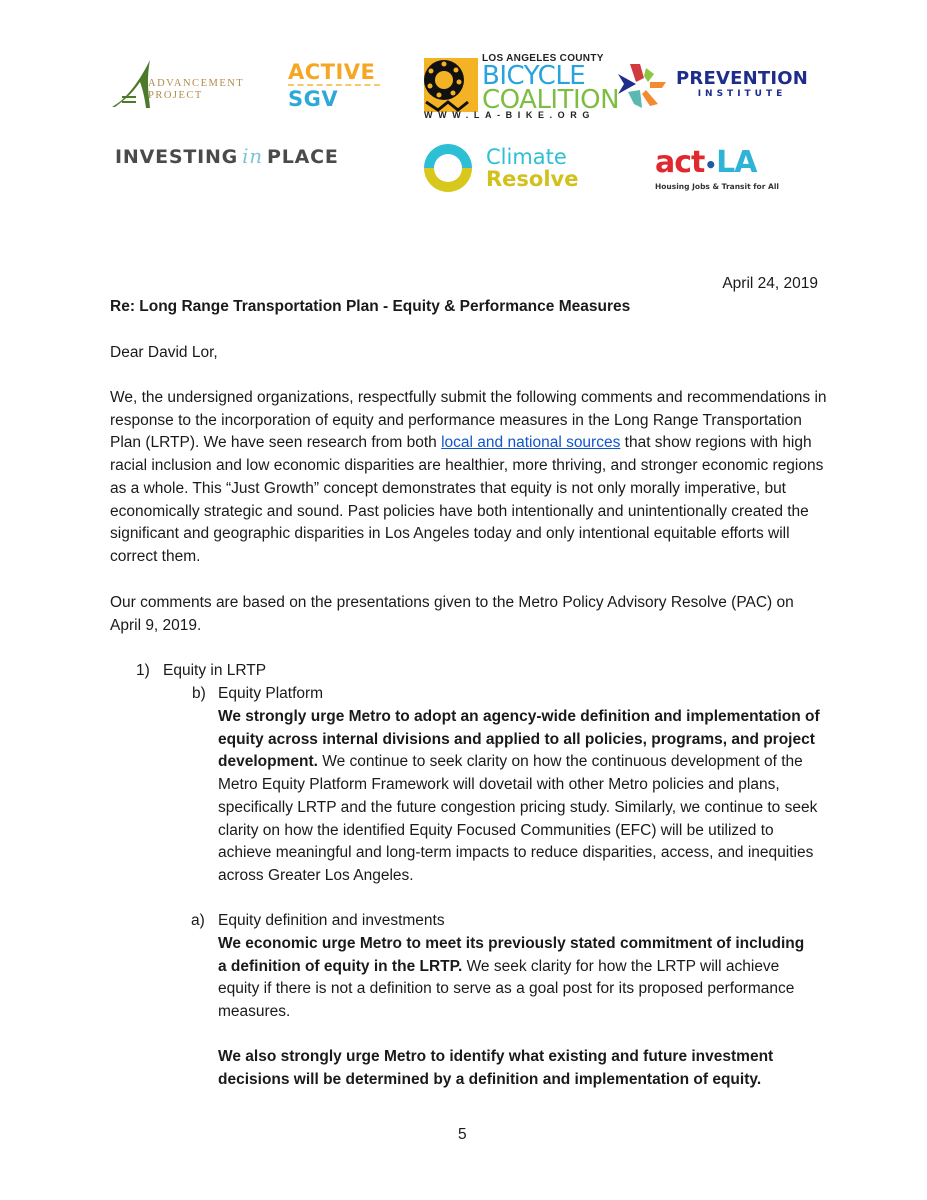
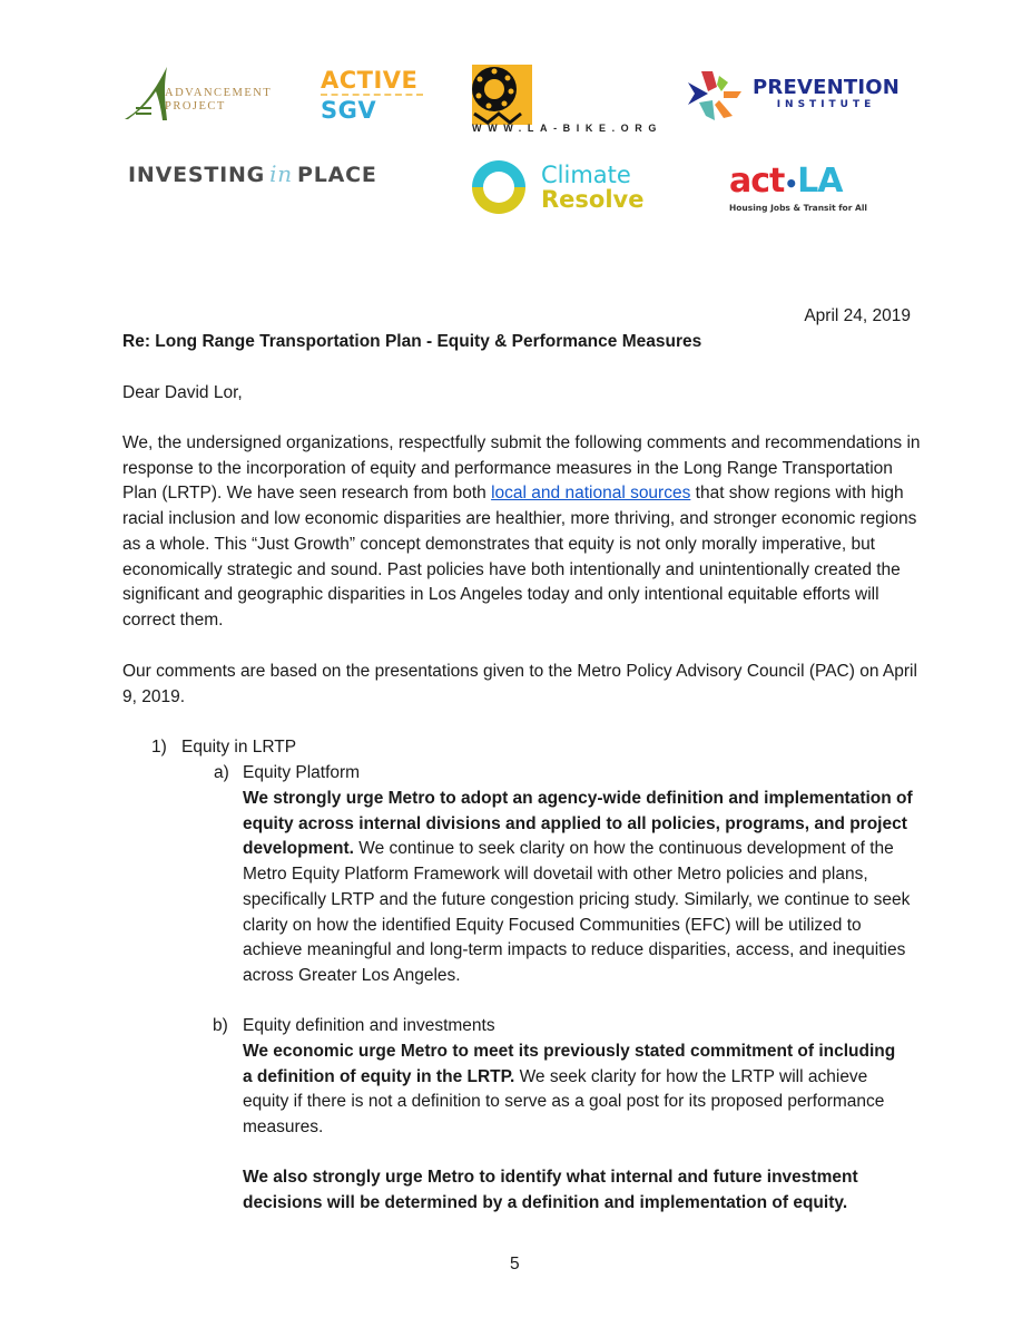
  ADVANCEMENT
  PROJECT
  ACTIVE
  SGV
- LOS ANGELES COUNTY
- BICYCLE
- COALITION
  WWW.LA-BIKE.ORG
  PREVENTION
  INSTITUTE
  INVESTING in PLACE
  Climate
  Resolve
  act•LA
  Housing Jobs & Transit for All
  April 24, 2019
  Re: Long Range Transportation Plan - Equity & Performance Measures
  Dear David Lor,
  We, the undersigned organizations, respectfully submit the following comments and recommendations in response to the incorporation of equity and performance measures in the Long Range Transportation Plan (LRTP). We have seen research from both local and national sources that show regions with high racial inclusion and low economic disparities are healthier, more thriving, and stronger economic regions as a whole. This “Just Growth” concept demonstrates that equity is not only morally imperative, but economically strategic and sound. Past policies have both intentionally and unintentionally created the significant and geographic disparities in Los Angeles today and only intentional equitable efforts will correct them.
- Our comments are based on the presentations given to the Metro Policy Advisory Resolve (PAC) on April 9, 2019.
+ Our comments are based on the presentations given to the Metro Policy Advisory Council (PAC) on April 9, 2019.
  1)
  Equity in LRTP
- b)
+ a)
  Equity Platform
  We strongly urge Metro to adopt an agency-wide definition and implementation of equity across internal divisions and applied to all policies, programs, and project development. We continue to seek clarity on how the continuous development of the Metro Equity Platform Framework will dovetail with other Metro policies and plans, specifically LRTP and the future congestion pricing study. Similarly, we continue to seek clarity on how the identified Equity Focused Communities (EFC) will be utilized to achieve meaningful and long-term impacts to reduce disparities, access, and inequities across Greater Los Angeles.
- a)
+ b)
  Equity definition and investments
  We economic urge Metro to meet its previously stated commitment of including a definition of equity in the LRTP. We seek clarity for how the LRTP will achieve equity if there is not a definition to serve as a goal post for its proposed performance measures.
- We also strongly urge Metro to identify what existing and future investment decisions will be determined by a definition and implementation of equity.
+ We also strongly urge Metro to identify what internal and future investment decisions will be determined by a definition and implementation of equity.
  5
